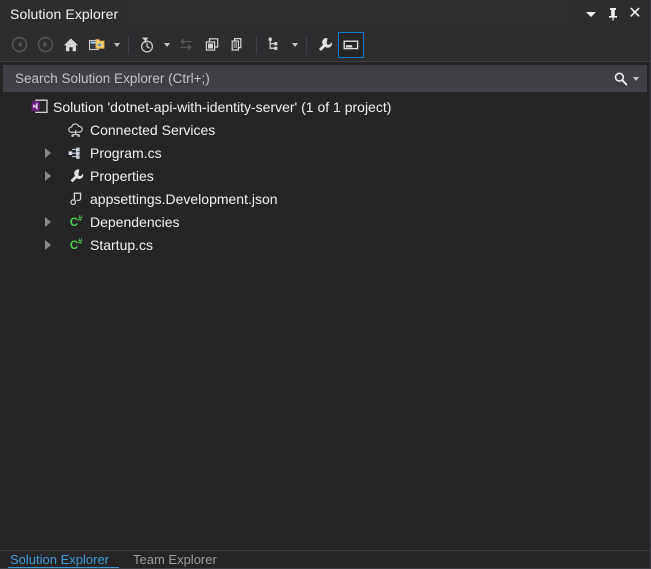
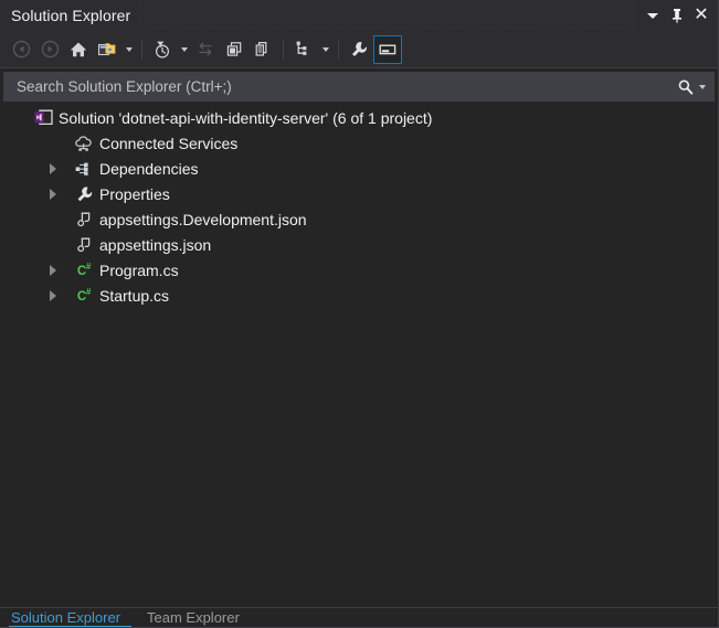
  Solution Explorer
  ✕
  Search Solution Explorer (Ctrl+;)
- Solution 'dotnet-api-with-identity-server' (1 of 1 project)
+ Solution 'dotnet-api-with-identity-server' (6 of 1 project)
  Connected Services
- Program.cs
+ Dependencies
  Properties
  appsettings.Development.json
+ appsettings.json
  C#
- Dependencies
+ Program.cs
  C#
  Startup.cs
  Solution Explorer
  Team Explorer
